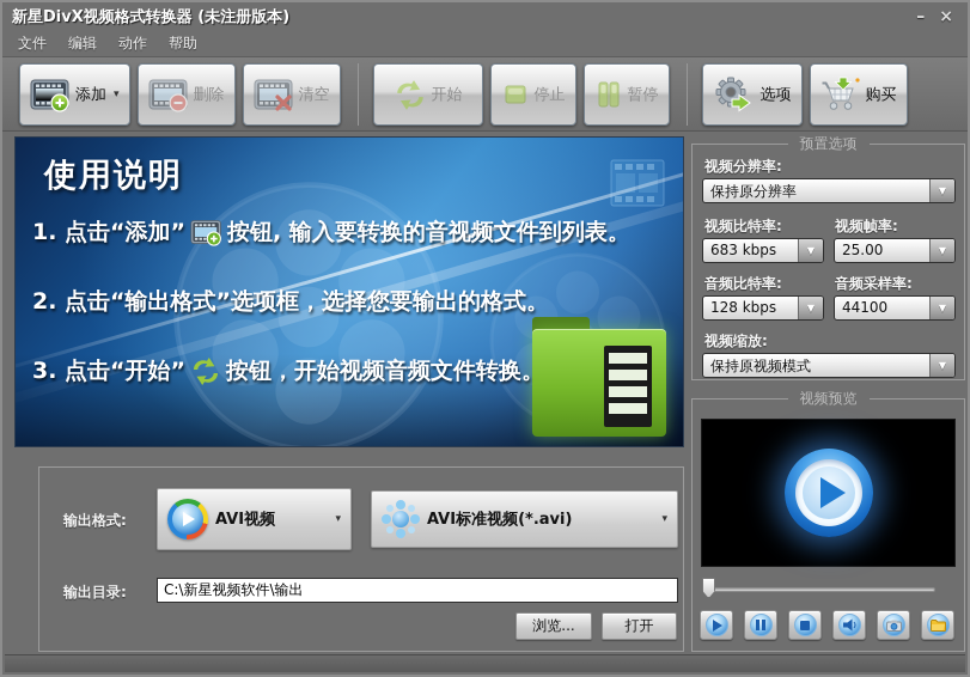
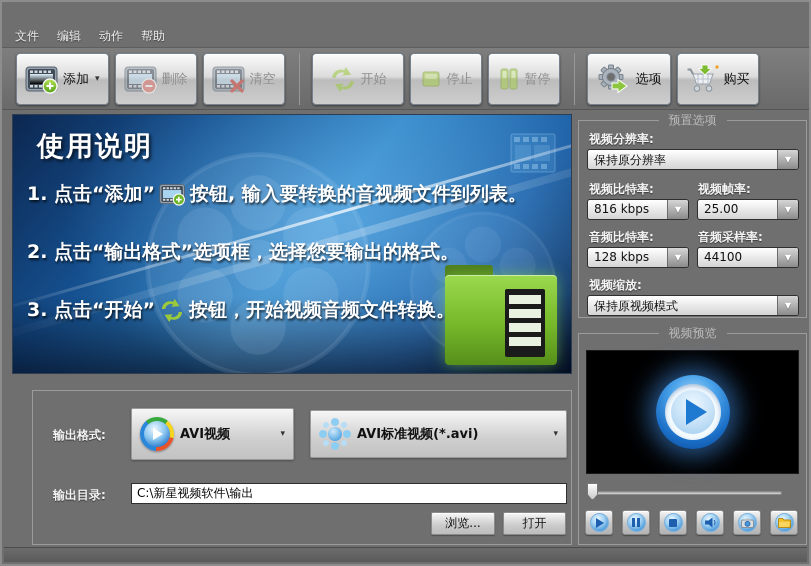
- 新星DivX视频格式转换器 (未注册版本)
- –
- ×
  文件
  编辑
  动作
  帮助
  添加
  ▾
  删除
  清空
  开始
  停止
  暂停
  选项
  购买
  使用说明
  1. 点击“添加”
  按钮, 输入要转换的音视频文件到列表。
  2. 点击“输出格式”选项框，选择您要输出的格式。
  3. 点击“开始”
  按钮，开始视频音频文件转换。
  预置选项
  视频分辨率:
  保持原分辨率
  ▼
  视频比特率:
  视频帧率:
- 683 kbps
+ 816 kbps
  ▼
  25.00
  ▼
  音频比特率:
  音频采样率:
  128 kbps
  ▼
  44100
  ▼
  视频缩放:
  保持原视频模式
  ▼
  视频预览
  输出格式:
  AVI视频
  ▾
  AVI标准视频(*.avi)
  ▾
  输出目录:
  C:\新星视频软件\输出
  浏览...
  打开
